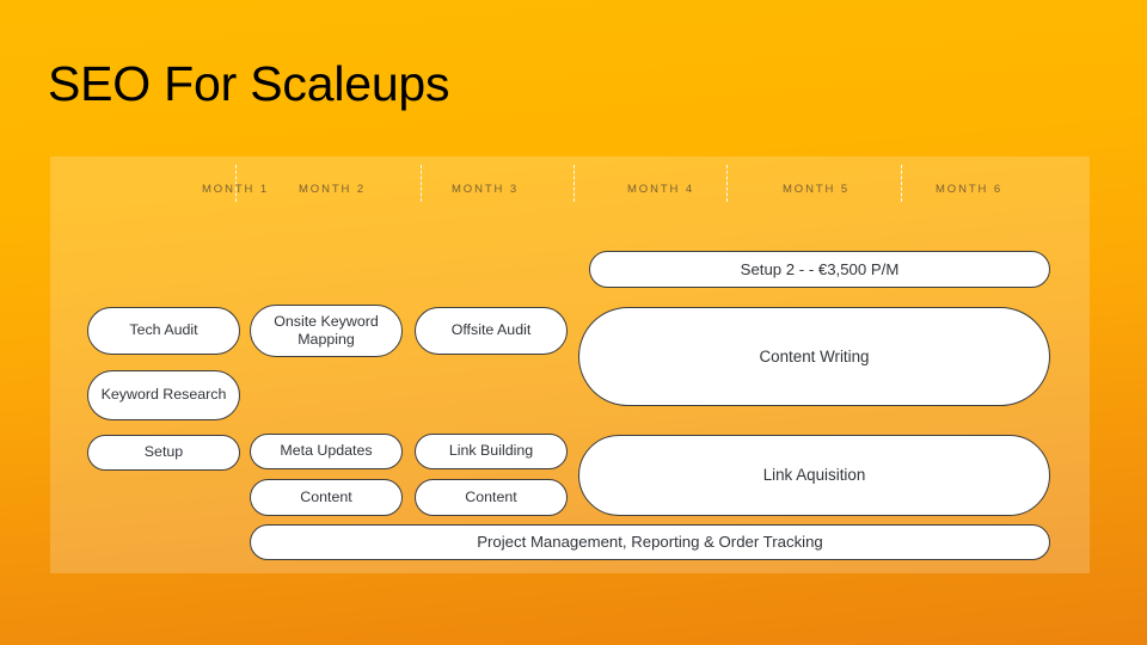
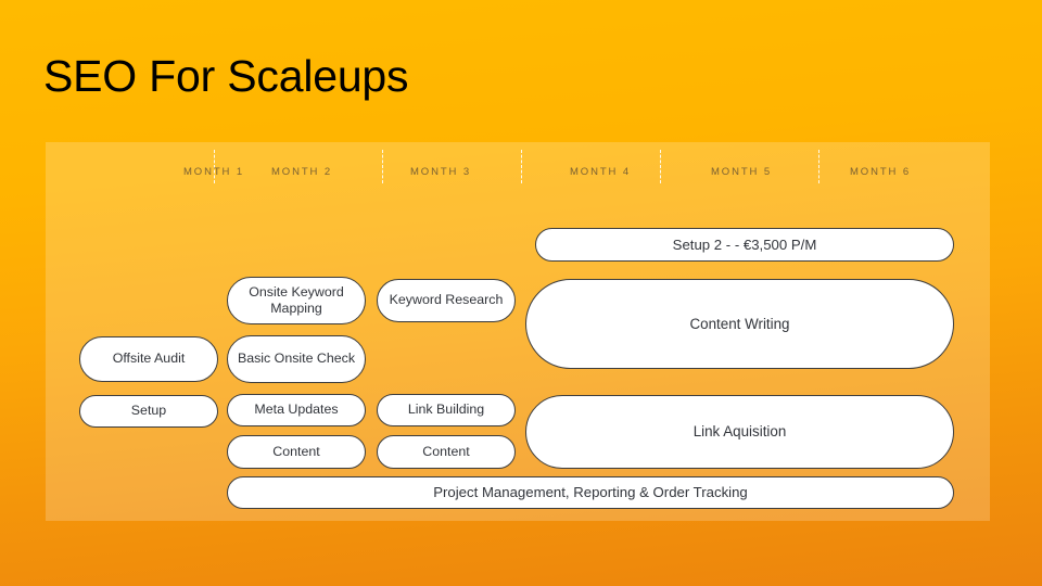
  SEO For Scaleups
  MONTH 1
  MONTH 2
  MONTH 3
  MONTH 4
  MONTH 5
  MONTH 6
  Setup 2 - - €3,500 P/M
- Tech Audit
- Keyword Research
+ Offsite Audit
  Setup
  Onsite Keyword Mapping
+ Basic Onsite Check
  Meta Updates
  Content
- Offsite Audit
+ Keyword Research
  Link Building
  Content
  Content Writing
  Link Aquisition
  Project Management, Reporting & Order Tracking
